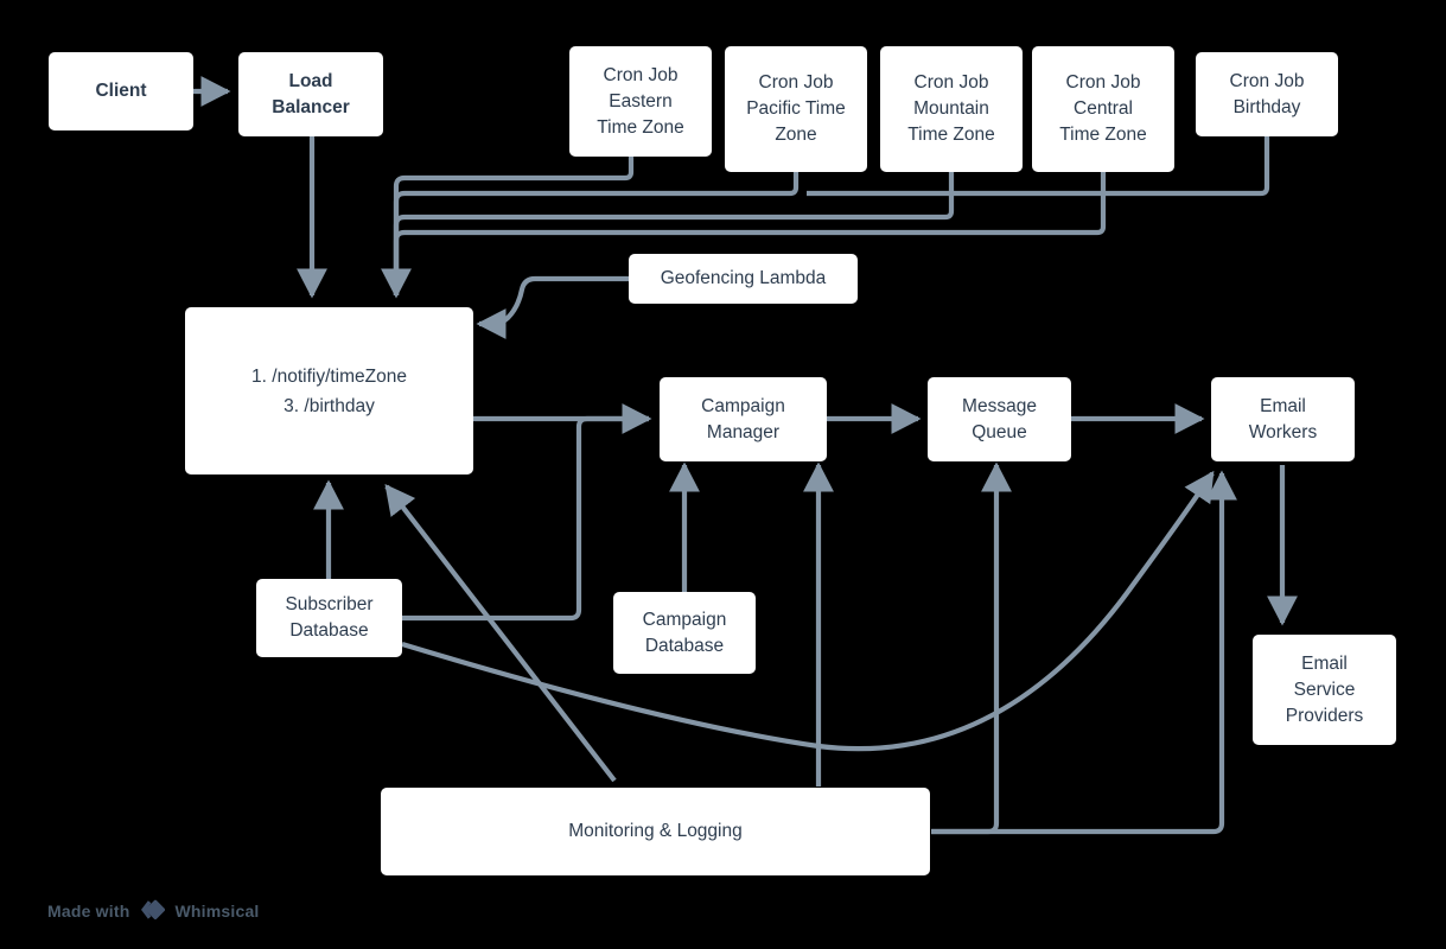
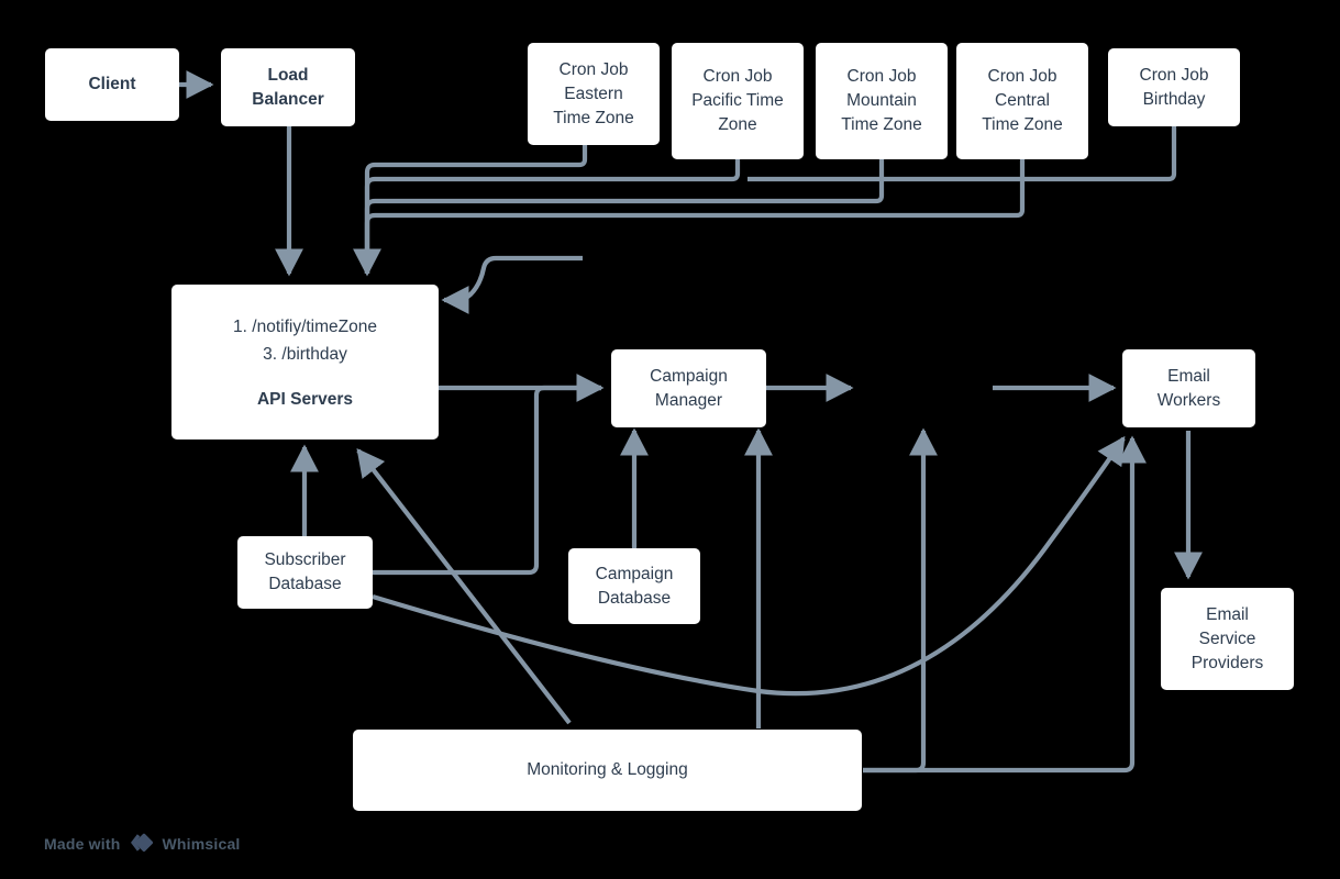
  Client
  Load
  Balancer
  Cron Job
  Eastern
  Time Zone
  Cron Job
  Pacific Time
  Zone
  Cron Job
  Mountain
  Time Zone
  Cron Job
  Central
  Time Zone
  Cron Job
  Birthday
- Geofencing Lambda
  1. /notifiy/timeZone
  3. /birthday
+ API Servers
  Campaign
  Manager
- Message
- Queue
  Email
  Workers
  Email
  Service
  Providers
  Subscriber
  Database
  Campaign
  Database
  Monitoring & Logging
  Made with
  Whimsical
